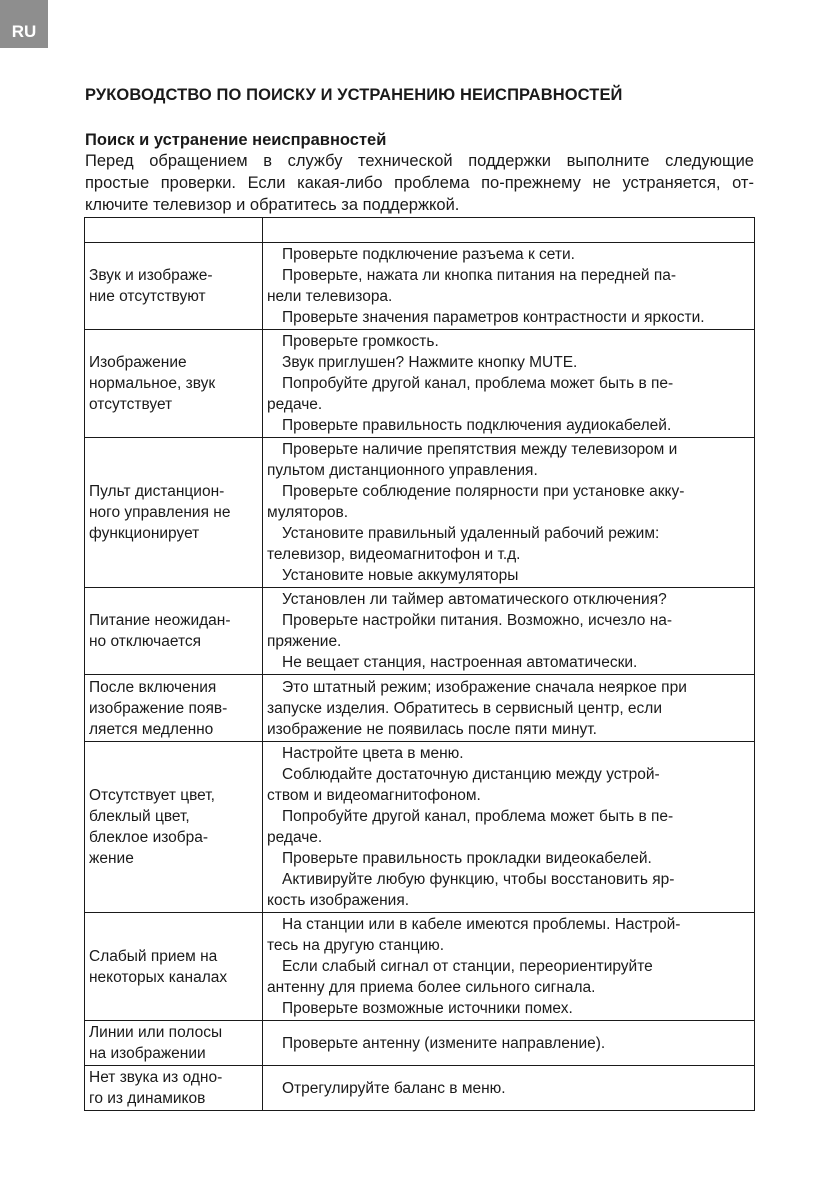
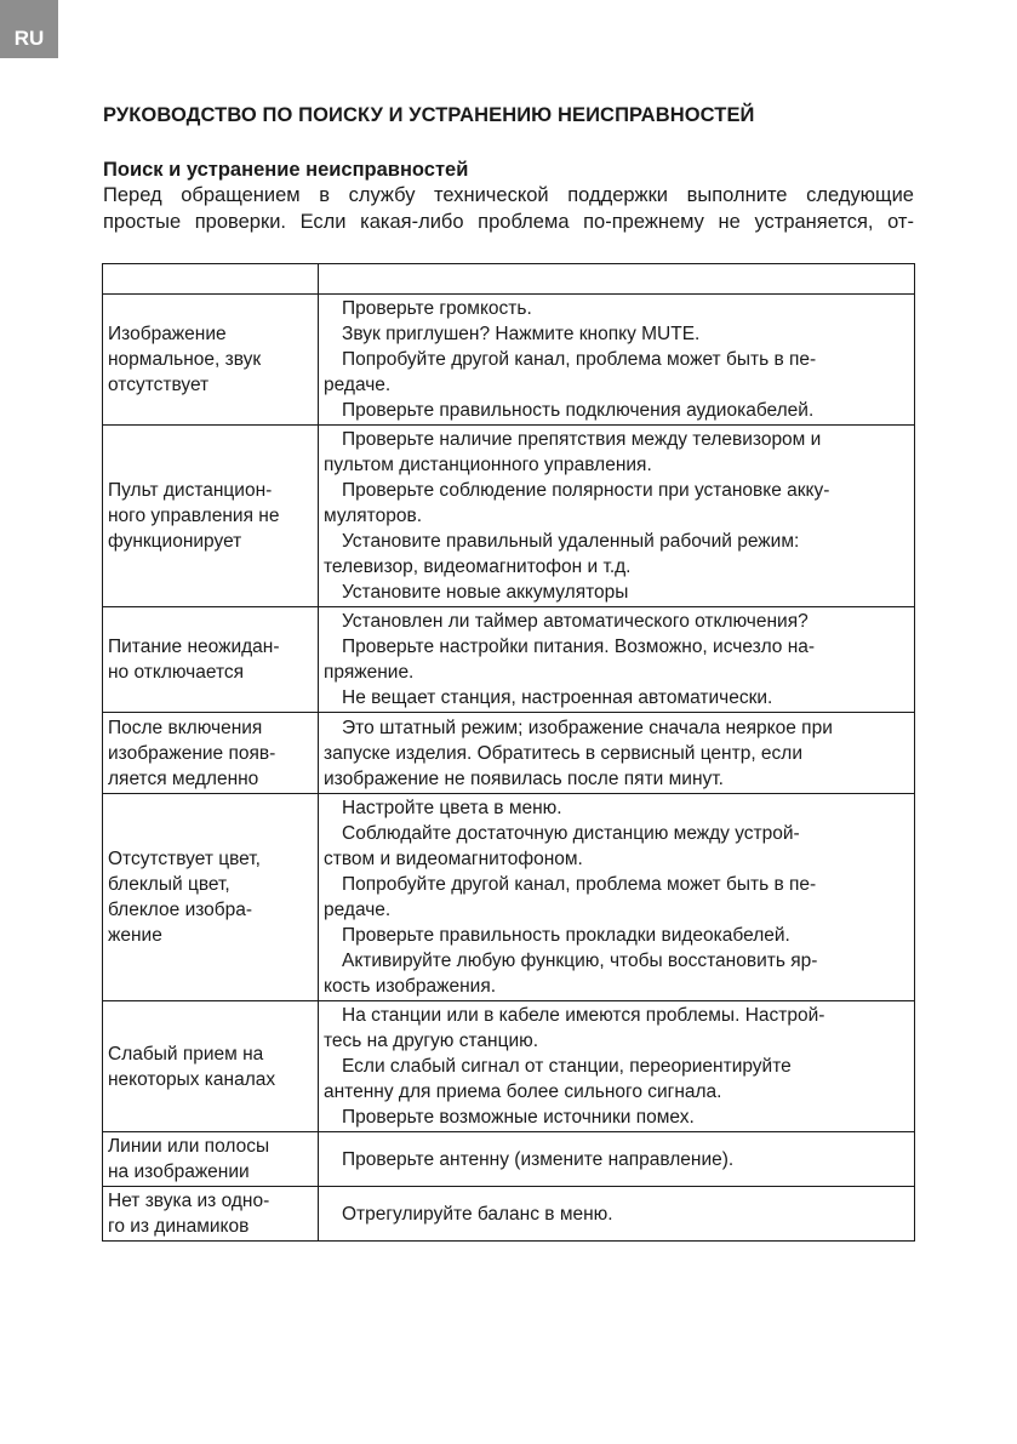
  RU
  РУКОВОДСТВО ПО ПОИСКУ И УСТРАНЕНИЮ НЕИСПРАВНОСТЕЙ
  Поиск и устранение неисправностей
  Перед обращением в службу технической поддержки выполните следующие
  простые проверки. Если какая-либо проблема по-прежнему не устраняется, от-
- ключите телевизор и обратитесь за поддержкой.
- Звук и изображе-ние отсутствуют	Проверьте подключение разъема к сети.Проверьте, нажата ли кнопка питания на передней па-нели телевизора.Проверьте значения параметров контрастности и яркости.
  Изображениенормальное, звукотсутствует	Проверьте громкость.Звук приглушен? Нажмите кнопку MUTE.Попробуйте другой канал, проблема может быть в пе-редаче.Проверьте правильность подключения аудиокабелей.
  Пульт дистанцион-ного управления нефункционирует	Проверьте наличие препятствия между телевизором ипультом дистанционного управления.Проверьте соблюдение полярности при установке акку-муляторов.Установите правильный удаленный рабочий режим:телевизор, видеомагнитофон и т.д.Установите новые аккумуляторы
  Питание неожидан-но отключается	Установлен ли таймер автоматического отключения?Проверьте настройки питания. Возможно, исчезло на-пряжение.Не вещает станция, настроенная автоматически.
  После включенияизображение появ-ляется медленно	Это штатный режим; изображение сначала неяркое призапуске изделия. Обратитесь в сервисный центр, еслиизображение не появилась после пяти минут.
  Отсутствует цвет,блеклый цвет,блеклое изобра-жение	Настройте цвета в меню.Соблюдайте достаточную дистанцию между устрой-ством и видеомагнитофоном.Попробуйте другой канал, проблема может быть в пе-редаче.Проверьте правильность прокладки видеокабелей.Активируйте любую функцию, чтобы восстановить яр-кость изображения.
  Слабый прием нанекоторых каналах	На станции или в кабеле имеются проблемы. Настрой-тесь на другую станцию.Если слабый сигнал от станции, переориентируйтеантенну для приема более сильного сигнала.Проверьте возможные источники помех.
  Линии или полосына изображении	Проверьте антенну (измените направление).
  Нет звука из одно-го из динамиков	Отрегулируйте баланс в меню.
